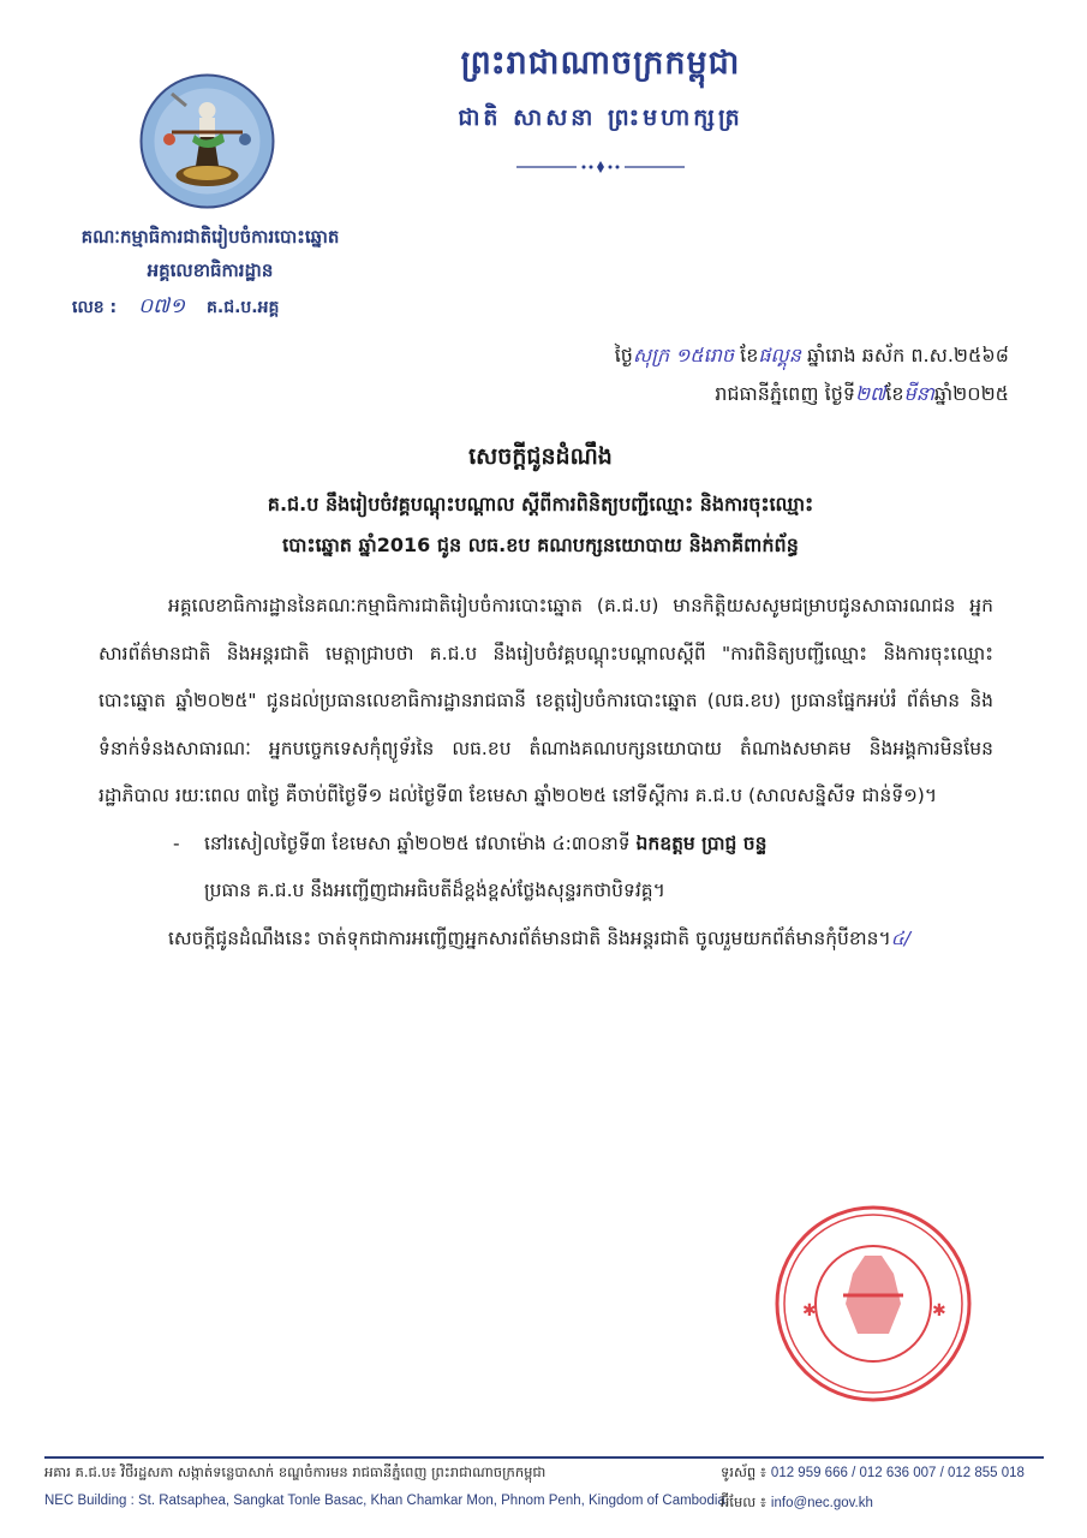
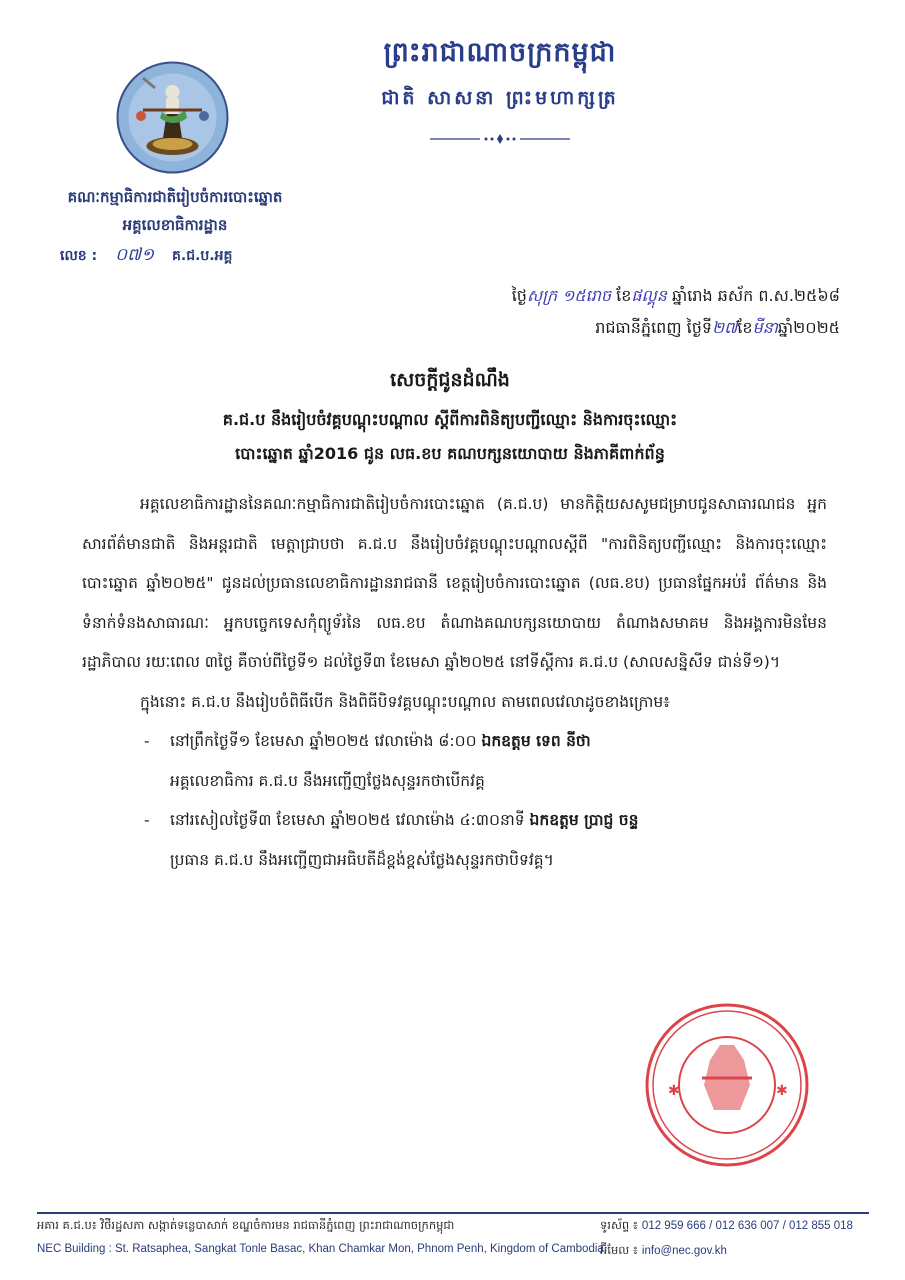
  ព្រះរាជាណាចក្រកម្ពុជា
  ជាតិ សាសនា ព្រះមហាក្សត្រ
  គណៈកម្មាធិការជាតិរៀបចំការបោះឆ្នោត
  អគ្គលេខាធិការដ្ឋាន
  លេខ :
  ០៧១
  គ.ជ.ប.អគ្គ
  ថ្ងៃសុក្រ ១៥រោច ខែផល្គុន ឆ្នាំរោង ឆស័ក ព.ស.២៥៦៨
  រាជធានីភ្នំពេញ ថ្ងៃទី២៧ខែមីនាឆ្នាំ២០២៥
  សេចក្តីជូនដំណឹង
  គ.ជ.ប នឹងរៀបចំវគ្គបណ្តុះបណ្តាល ស្តីពីការពិនិត្យបញ្ជីឈ្មោះ និងការចុះឈ្មោះ
  បោះឆ្នោត ឆ្នាំ2016 ជូន លធ.ខប គណបក្សនយោបាយ និងភាគីពាក់ព័ន្ធ
  អគ្គលេខាធិការដ្ឋាននៃគណៈកម្មាធិការជាតិរៀបចំការបោះឆ្នោត (គ.ជ.ប) មានកិត្តិយសសូមជម្រាបជូនសាធារណជន អ្នកសារព័ត៌មានជាតិ និងអន្តរជាតិ មេត្តាជ្រាបថា គ.ជ.ប នឹងរៀបចំវគ្គបណ្តុះបណ្តាលស្តីពី "ការពិនិត្យបញ្ជីឈ្មោះ និងការចុះឈ្មោះបោះឆ្នោត ឆ្នាំ២០២៥" ជូនដល់ប្រធានលេខាធិការដ្ឋានរាជធានី ខេត្តរៀបចំការបោះឆ្នោត (លធ.ខប) ប្រធានផ្នែកអប់រំ ព័ត៌មាន និងទំនាក់ទំនងសាធារណៈ អ្នកបច្ចេកទេសកុំព្យូទ័រនៃ លធ.ខប តំណាងគណបក្សនយោបាយ តំណាងសមាគម និងអង្គការមិនមែនរដ្ឋាភិបាល រយៈពេល ៣ថ្ងៃ គឺចាប់ពីថ្ងៃទី១ ដល់ថ្ងៃទី៣ ខែមេសា ឆ្នាំ២០២៥ នៅទីស្តីការ គ.ជ.ប (សាលសន្និសីទ ជាន់ទី១)។
+ ក្នុងនោះ គ.ជ.ប នឹងរៀបចំពិធីបើក និងពិធីបិទវគ្គបណ្តុះបណ្តាល តាមពេលវេលាដូចខាងក្រោម៖
+ នៅព្រឹកថ្ងៃទី១ ខែមេសា ឆ្នាំ២០២៥ វេលាម៉ោង ៨:០០ ឯកឧត្តម ទេព នីថា
+ អគ្គលេខាធិការ គ.ជ.ប នឹងអញ្ជើញថ្លែងសុន្ទរកថាបើកវគ្គ
  នៅរសៀលថ្ងៃទី៣ ខែមេសា ឆ្នាំ២០២៥ វេលាម៉ោង ៤:៣០នាទី ឯកឧត្តម ប្រាជ្ញ ចន្ទ
  ប្រធាន គ.ជ.ប នឹងអញ្ជើញជាអធិបតីដ៏ខ្ពង់ខ្ពស់ថ្លែងសុន្ទរកថាបិទវគ្គ។
- សេចក្តីជូនដំណឹងនេះ ចាត់ទុកជាការអញ្ជើញអ្នកសារព័ត៌មានជាតិ និងអន្តរជាតិ ចូលរួមយកព័ត៌មានកុំបីខាន។៤/
  ✱
  ✱
  អគារ គ.ជ.ប៖ វិថីរដ្ឋសភា សង្កាត់ទន្លេបាសាក់ ខណ្ឌចំការមន រាជធានីភ្នំពេញ ព្រះរាជាណាចក្រកម្ពុជា
  NEC Building : St. Ratsaphea, Sangkat Tonle Basac, Khan Chamkar Mon, Phnom Penh, Kingdom of Cambodia
  ទូរស័ព្ទ ៖ 012 959 666 / 012 636 007 / 012 855 018
  អ៊ីមែល ៖ info@nec.gov.kh
